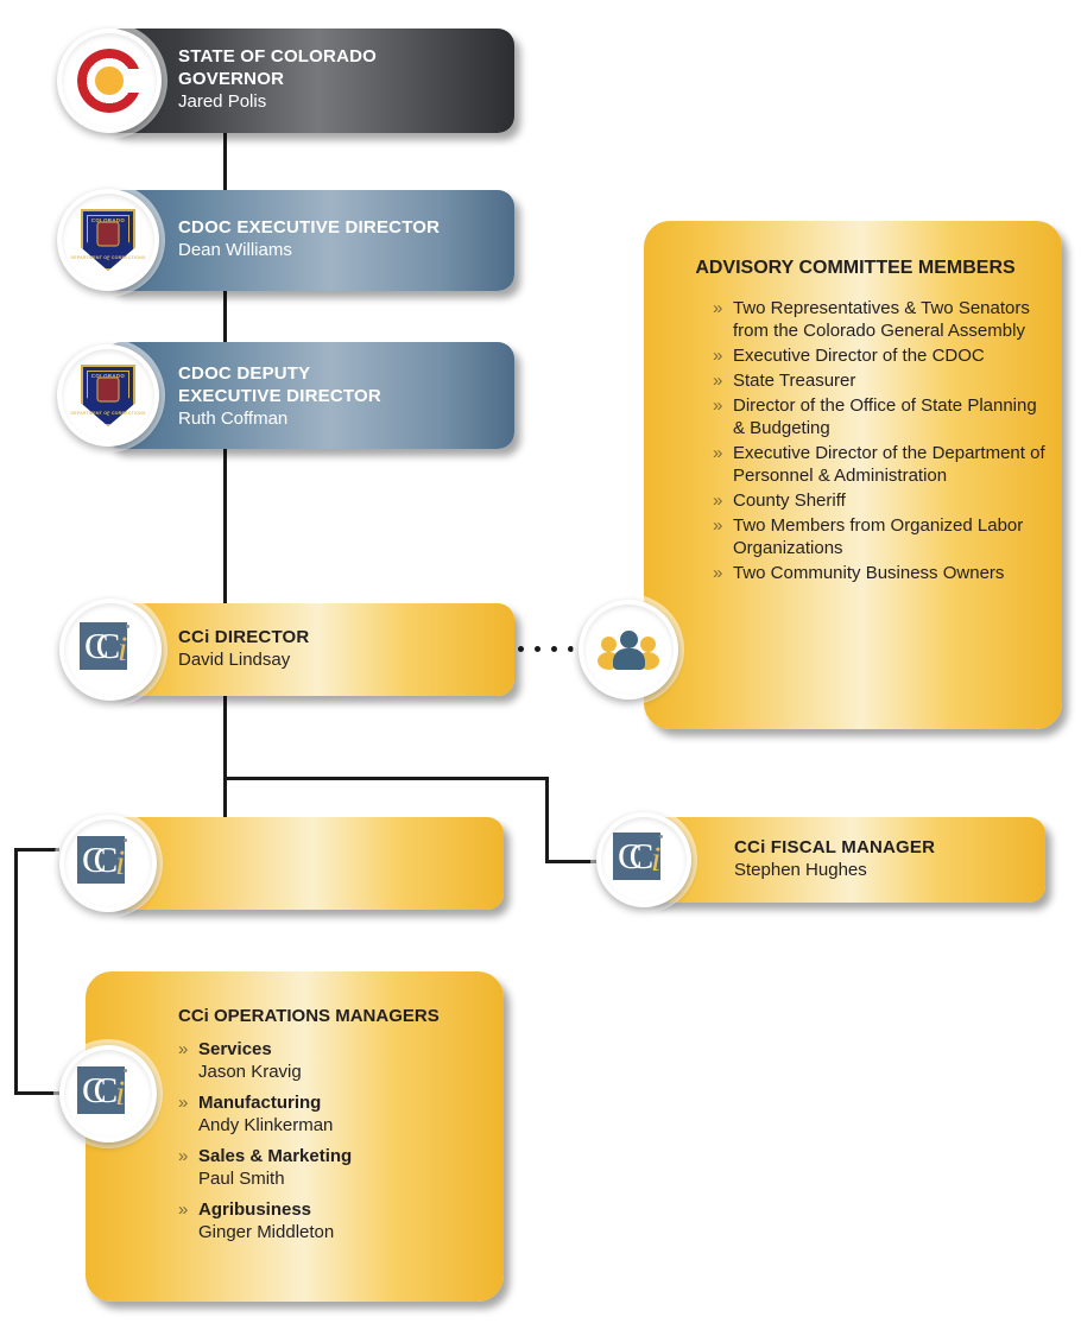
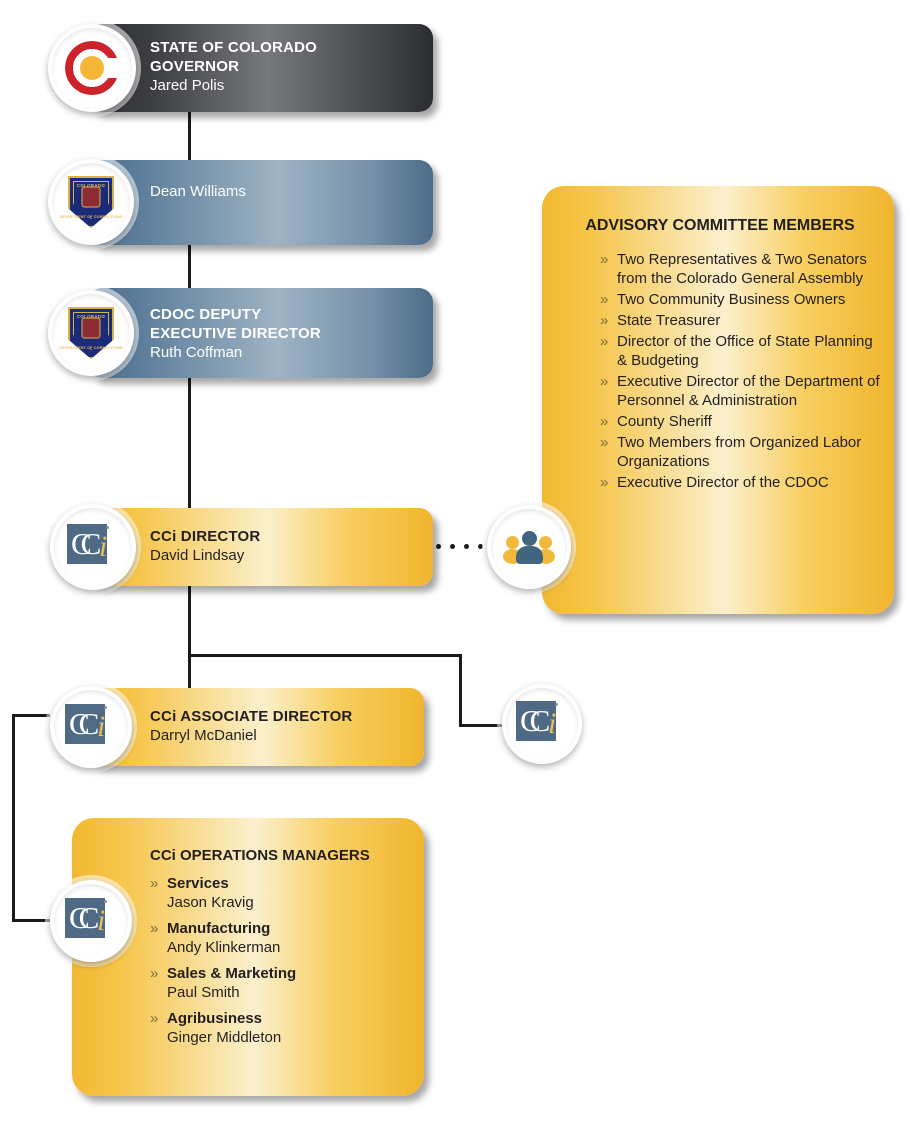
  STATE OF COLORADO
  GOVERNOR
  Jared Polis
- CDOC EXECUTIVE DIRECTOR
  Dean Williams
  CDOC DEPUTY
  EXECUTIVE DIRECTOR
  Ruth Coffman
  ADVISORY COMMITTEE MEMBERS
  »
  Two Representatives & Two Senators from the Colorado General Assembly
  »
- Executive Director of the CDOC
+ Two Community Business Owners
  »
  State Treasurer
  »
  Director of the Office of State Planning & Budgeting
  »
  Executive Director of the Department of Personnel & Administration
  »
  County Sheriff
  »
  Two Members from Organized Labor Organizations
  »
- Two Community Business Owners
+ Executive Director of the CDOC
  CCi DIRECTOR
  David Lindsay
  CC
  i
+ CCi ASSOCIATE DIRECTOR
+ Darryl McDaniel
  CC
  i
- CCi FISCAL MANAGER
- Stephen Hughes
  CC
  i
  CCi OPERATIONS MANAGERS
  »
  Services
  Jason Kravig
  »
  Manufacturing
  Andy Klinkerman
  »
  Sales & Marketing
  Paul Smith
  »
  Agribusiness
  Ginger Middleton
  CC
  i
